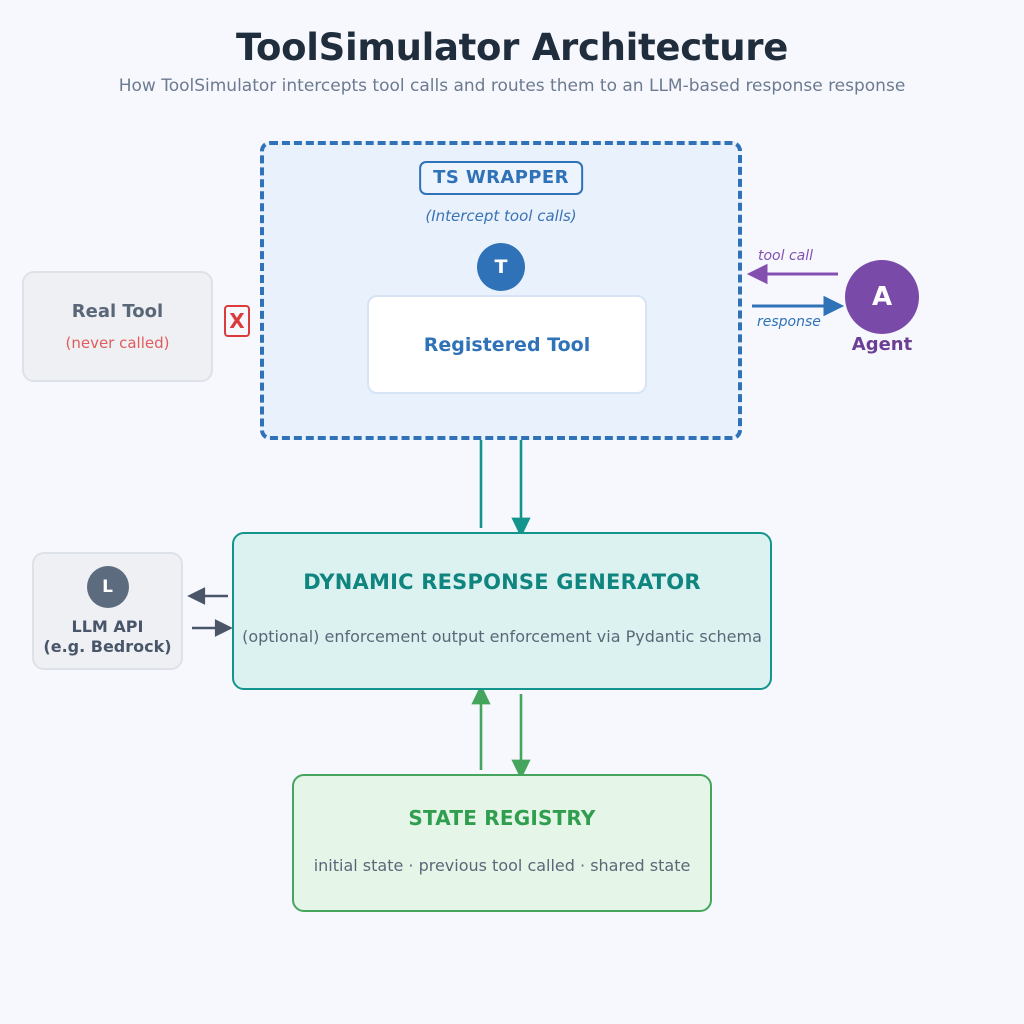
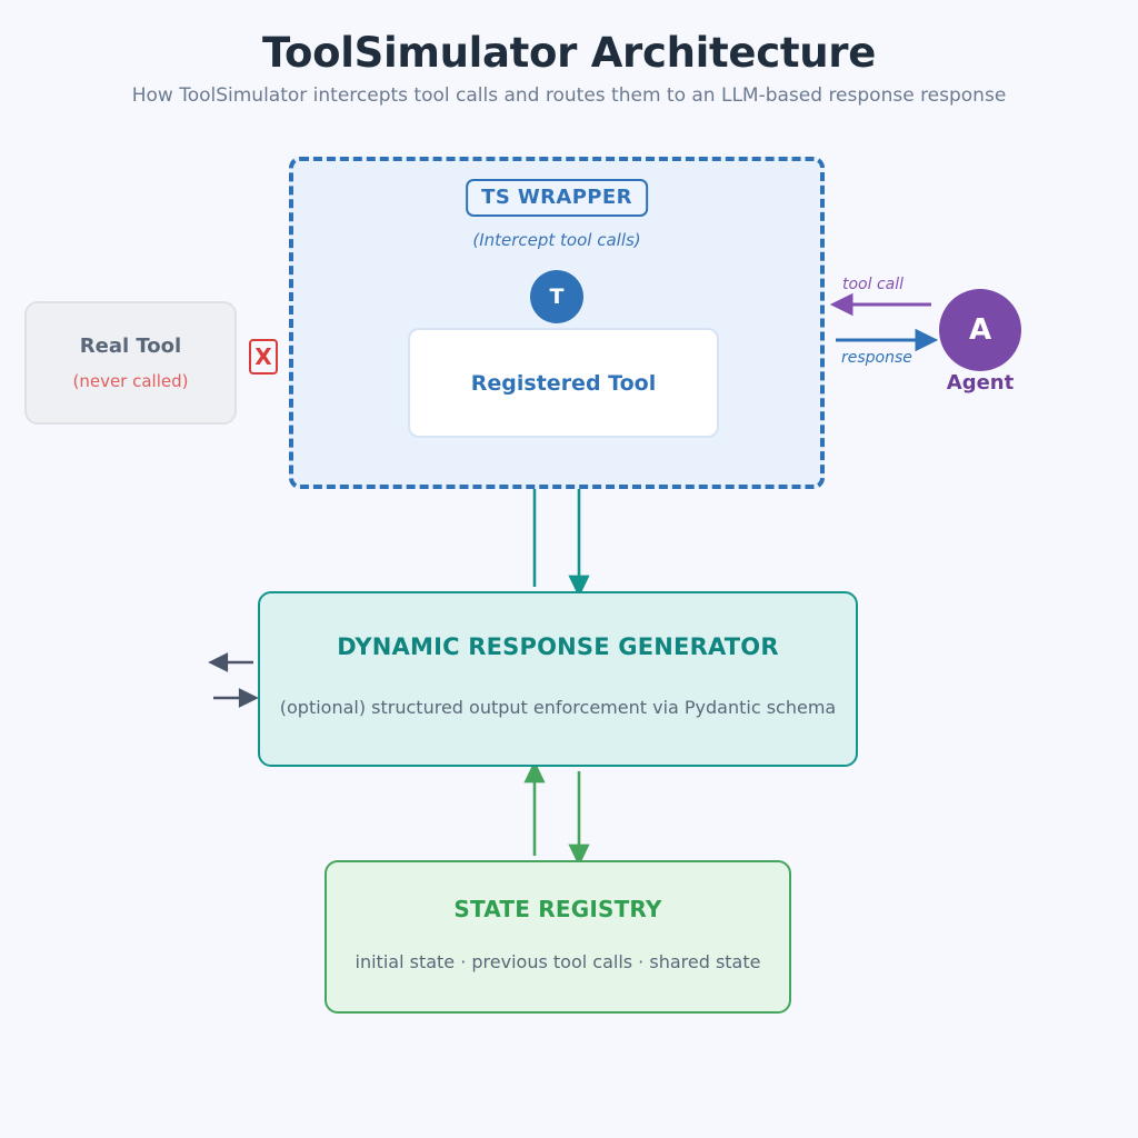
  ToolSimulator Architecture
  How ToolSimulator intercepts tool calls and routes them to an LLM-based response response
  TS WRAPPER
  (Intercept tool calls)
  T
  Registered Tool
  Real Tool
  (never called)
  X
  tool call
  response
  A
  Agent
  DYNAMIC RESPONSE GENERATOR
- (optional) enforcement output enforcement via Pydantic schema
+ (optional) structured output enforcement via Pydantic schema
- L
- LLM API
- (e.g. Bedrock)
  STATE REGISTRY
- initial state · previous tool called · shared state
+ initial state · previous tool calls · shared state
